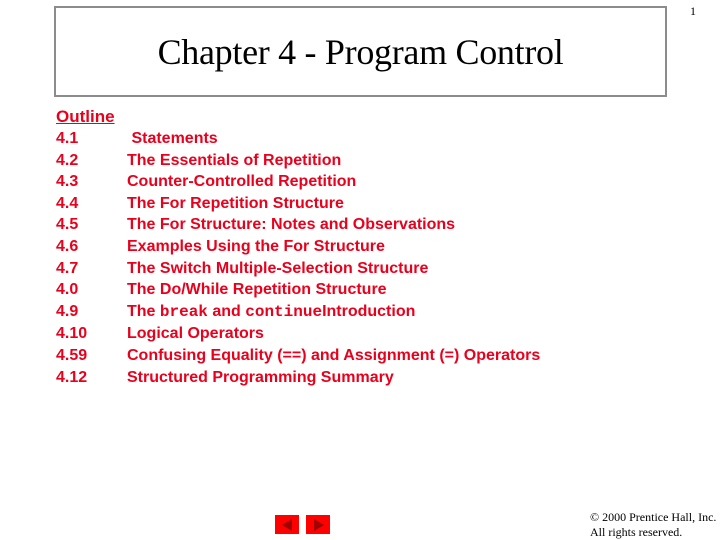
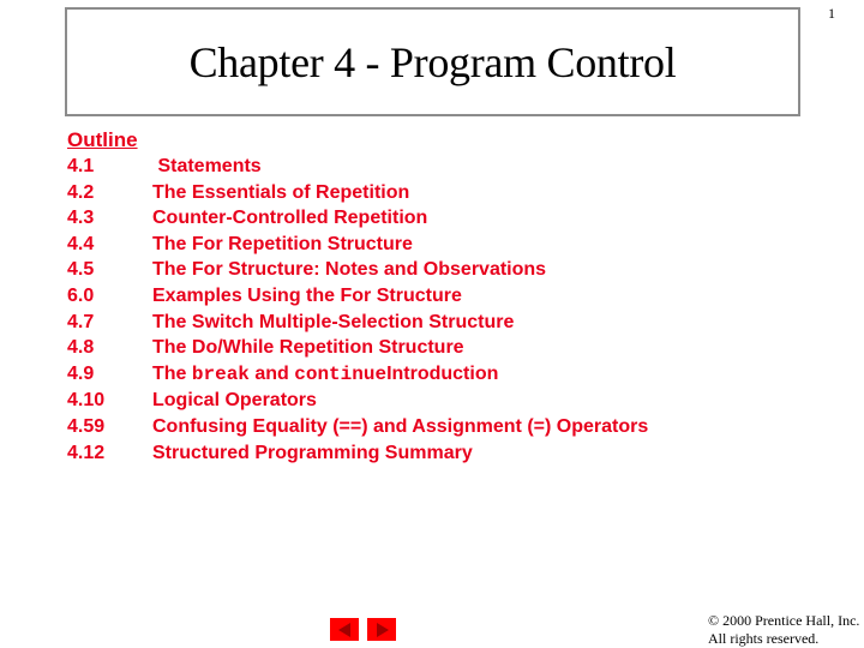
  1
  Chapter 4 - Program Control
  Outline
  4.1
  Statements
  4.2
  The Essentials of Repetition
  4.3
  Counter-Controlled Repetition
  4.4
  The For Repetition Structure
  4.5
  The For Structure: Notes and Observations
- 4.6
+ 6.0
  Examples Using the For Structure
  4.7
  The Switch Multiple-Selection Structure
- 4.0
+ 4.8
  The Do/While Repetition Structure
  4.9
  The break and continueIntroduction
  4.10
  Logical Operators
  4.59
  Confusing Equality (==) and Assignment (=) Operators
  4.12
  Structured Programming Summary
  © 2000 Prentice Hall, Inc.
  All rights reserved.
